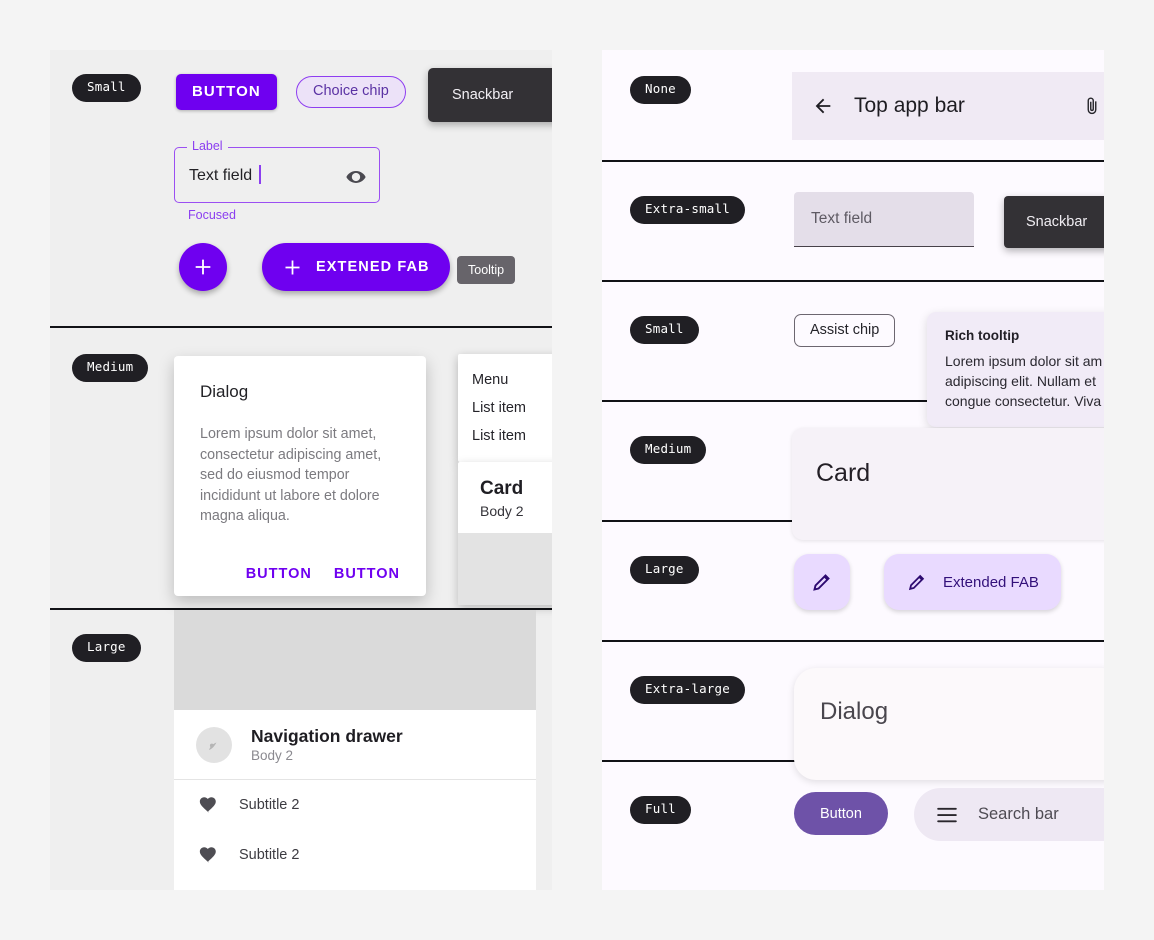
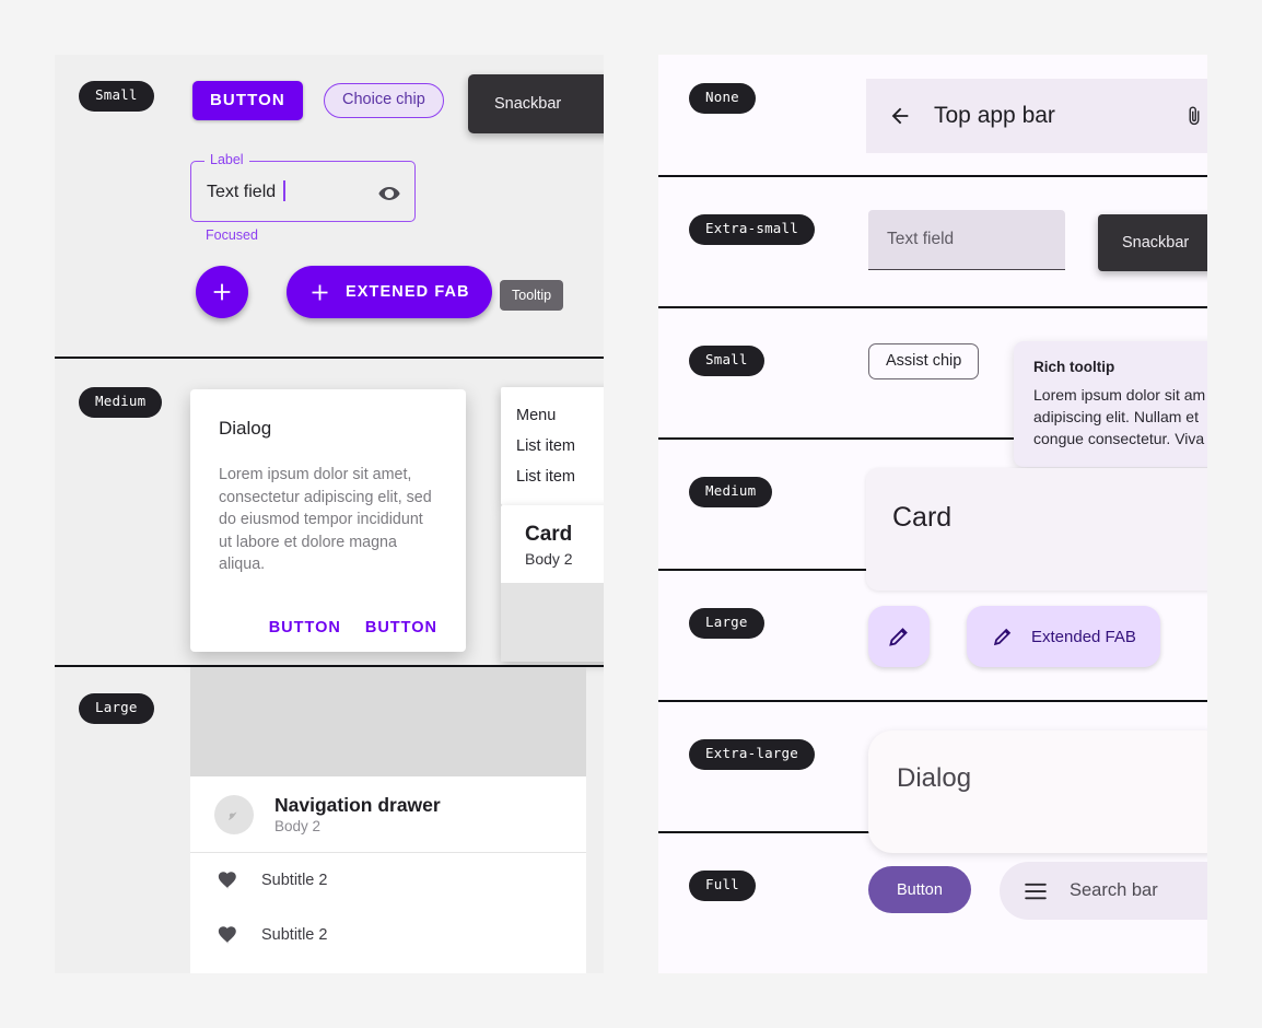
  Small
  BUTTON
  Choice chip
  Snackbar
  Label
  Text field
  Focused
  EXTENED FAB
  Tooltip
  Medium
  Dialog
- Lorem ipsum dolor sit amet, consectetur adipiscing amet, sed do eiusmod tempor incididunt ut labore et dolore magna aliqua.
+ Lorem ipsum dolor sit amet, consectetur adipiscing elit, sed do eiusmod tempor incididunt ut labore et dolore magna aliqua.
  BUTTON
  BUTTON
  Menu
  List item
  List item
  Card
  Body 2
  Large
  Navigation drawer
  Body 2
  Subtitle 2
  Subtitle 2
  None
  Top app bar
  Extra-small
  Text field
  Snackbar
  Small
  Assist chip
  Rich tooltip
  Lorem ipsum dolor sit am
  adipiscing elit. Nullam et
  congue consectetur. Viva
  Medium
  Card
  Large
  Extended FAB
  Extra-large
  Dialog
  Full
  Button
  Search bar
